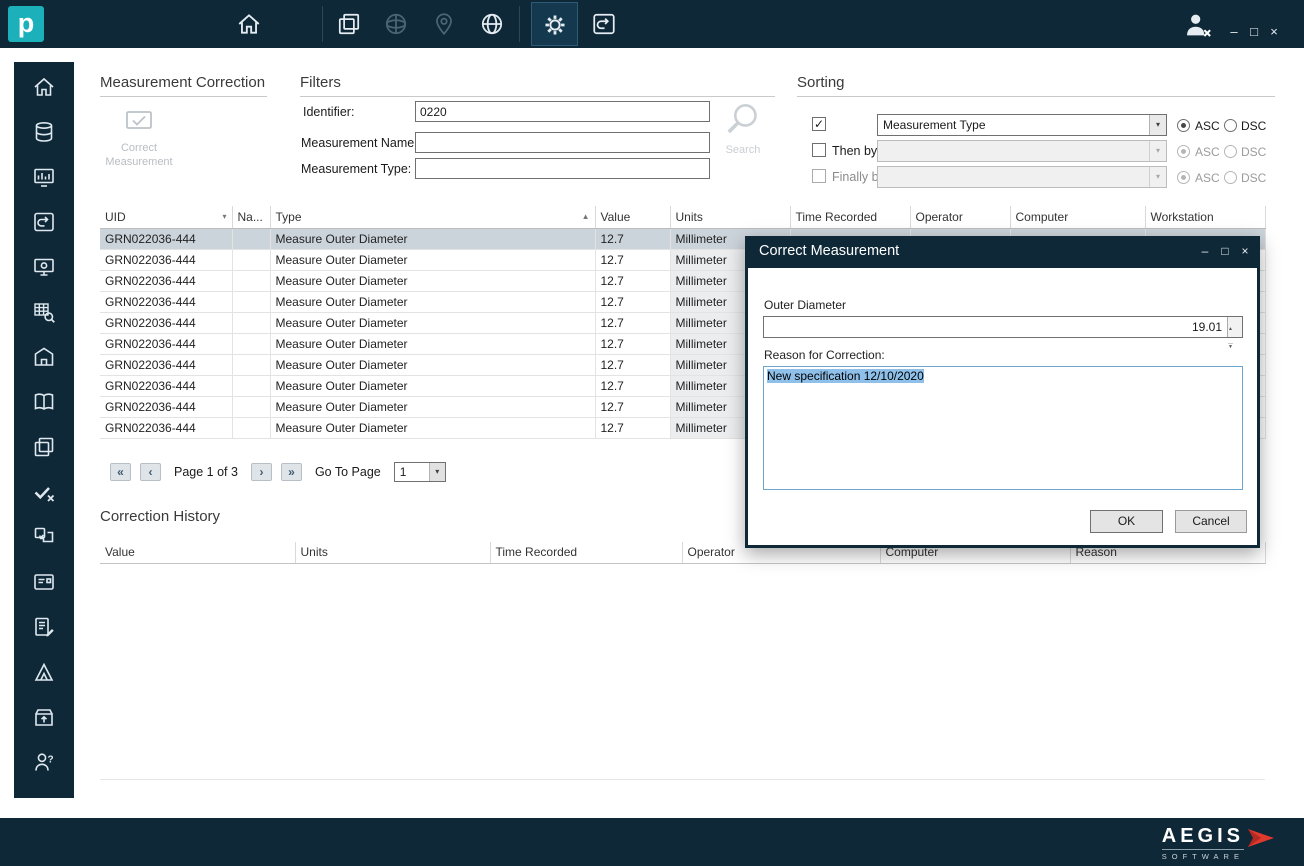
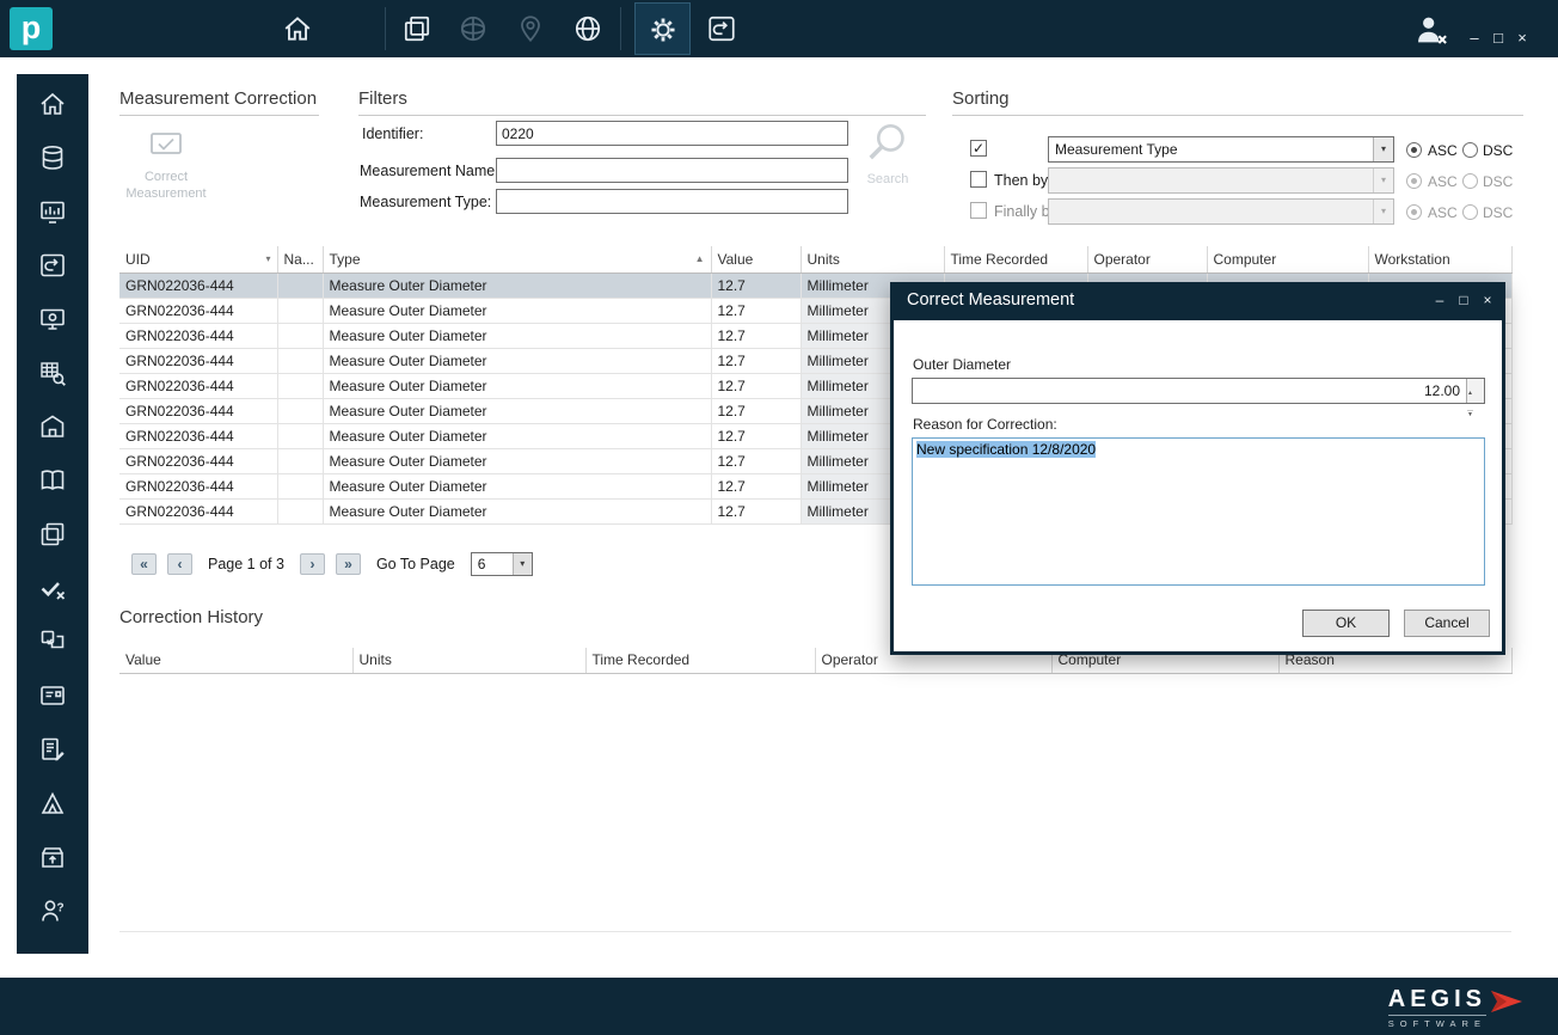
  p
  –
  □
  ×
  ?
  Measurement Correction
  Correct Measurement
  Filters
  Identifier:
  0220
  Measurement Name
  Measurement Type:
  Search
  Sorting
  ✓
  Measurement Type
  ▾
  ASC
  DSC
  Then by
  ▾
  ASC
  DSC
  Finally b
  ▾
  ASC
  DSC
  UID ▾	Na...	Type ▲	Value	Units	Time Recorded	Operator	Computer	Workstation
  GRN022036-444		Measure Outer Diameter	12.7	Millimeter
  GRN022036-444		Measure Outer Diameter	12.7	Millimeter
  GRN022036-444		Measure Outer Diameter	12.7	Millimeter
  GRN022036-444		Measure Outer Diameter	12.7	Millimeter
  GRN022036-444		Measure Outer Diameter	12.7	Millimeter
  GRN022036-444		Measure Outer Diameter	12.7	Millimeter
  GRN022036-444		Measure Outer Diameter	12.7	Millimeter
  GRN022036-444		Measure Outer Diameter	12.7	Millimeter
  GRN022036-444		Measure Outer Diameter	12.7	Millimeter
  GRN022036-444		Measure Outer Diameter	12.7	Millimeter
  «
  ‹
  Page 1 of 3
  ›
  »
  Go To Page
- 1
+ 6
  ▾
  Correction History
  Value	Units	Time Recorded	Operator	Computer	Reason
  Correct Measurement
  –
  □
  ×
  Outer Diameter
- 19.01
+ 12.00
  Reason for Correction:
- New specification 12/10/2020
+ New specification 12/8/2020
  OK
  Cancel
  AEGIS
  SOFTWARE
